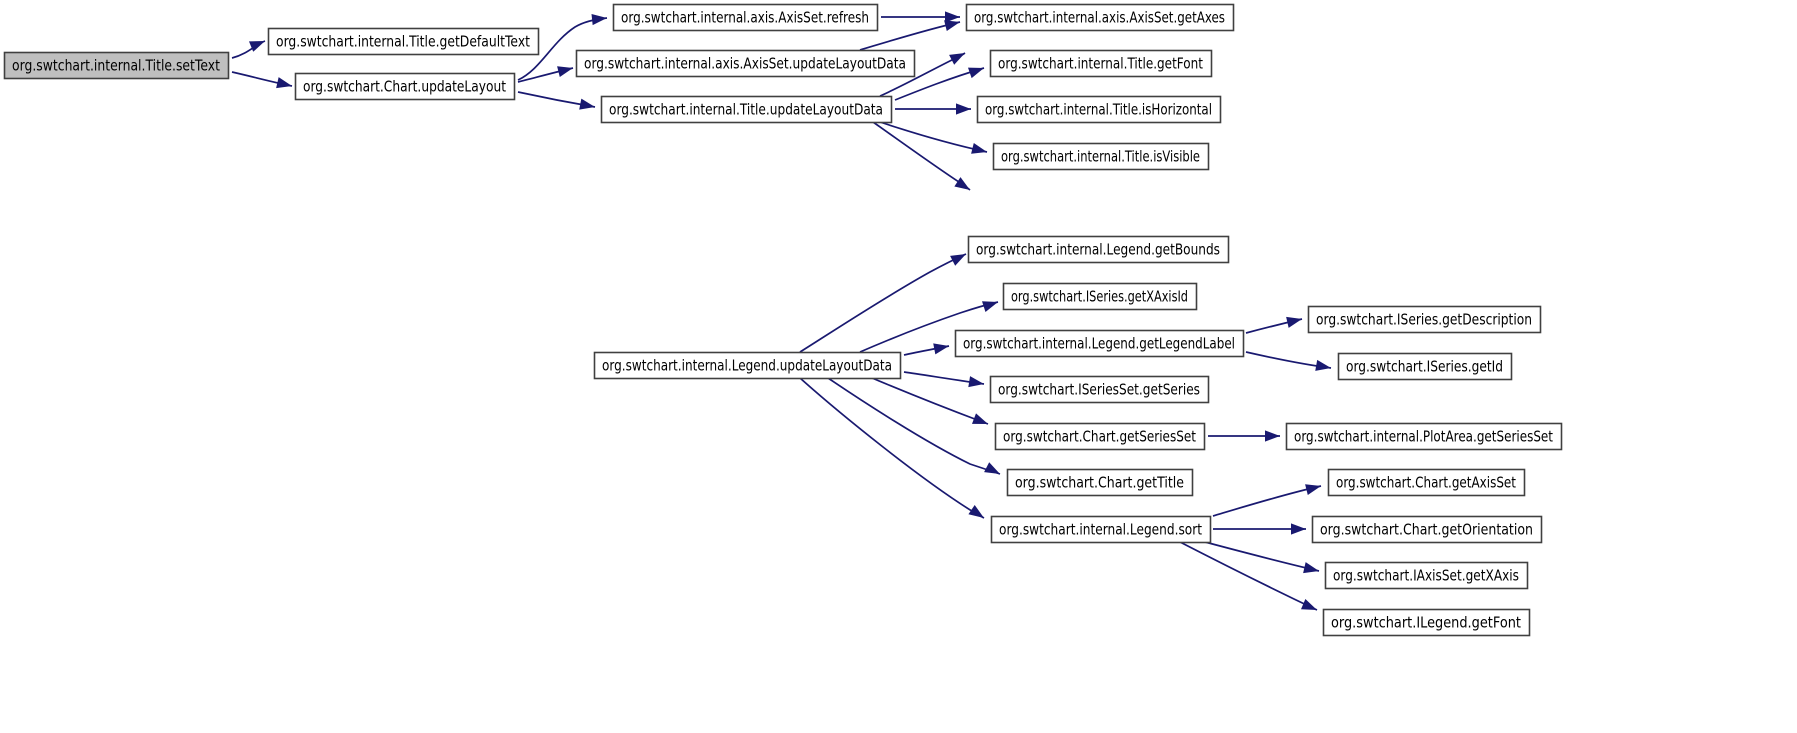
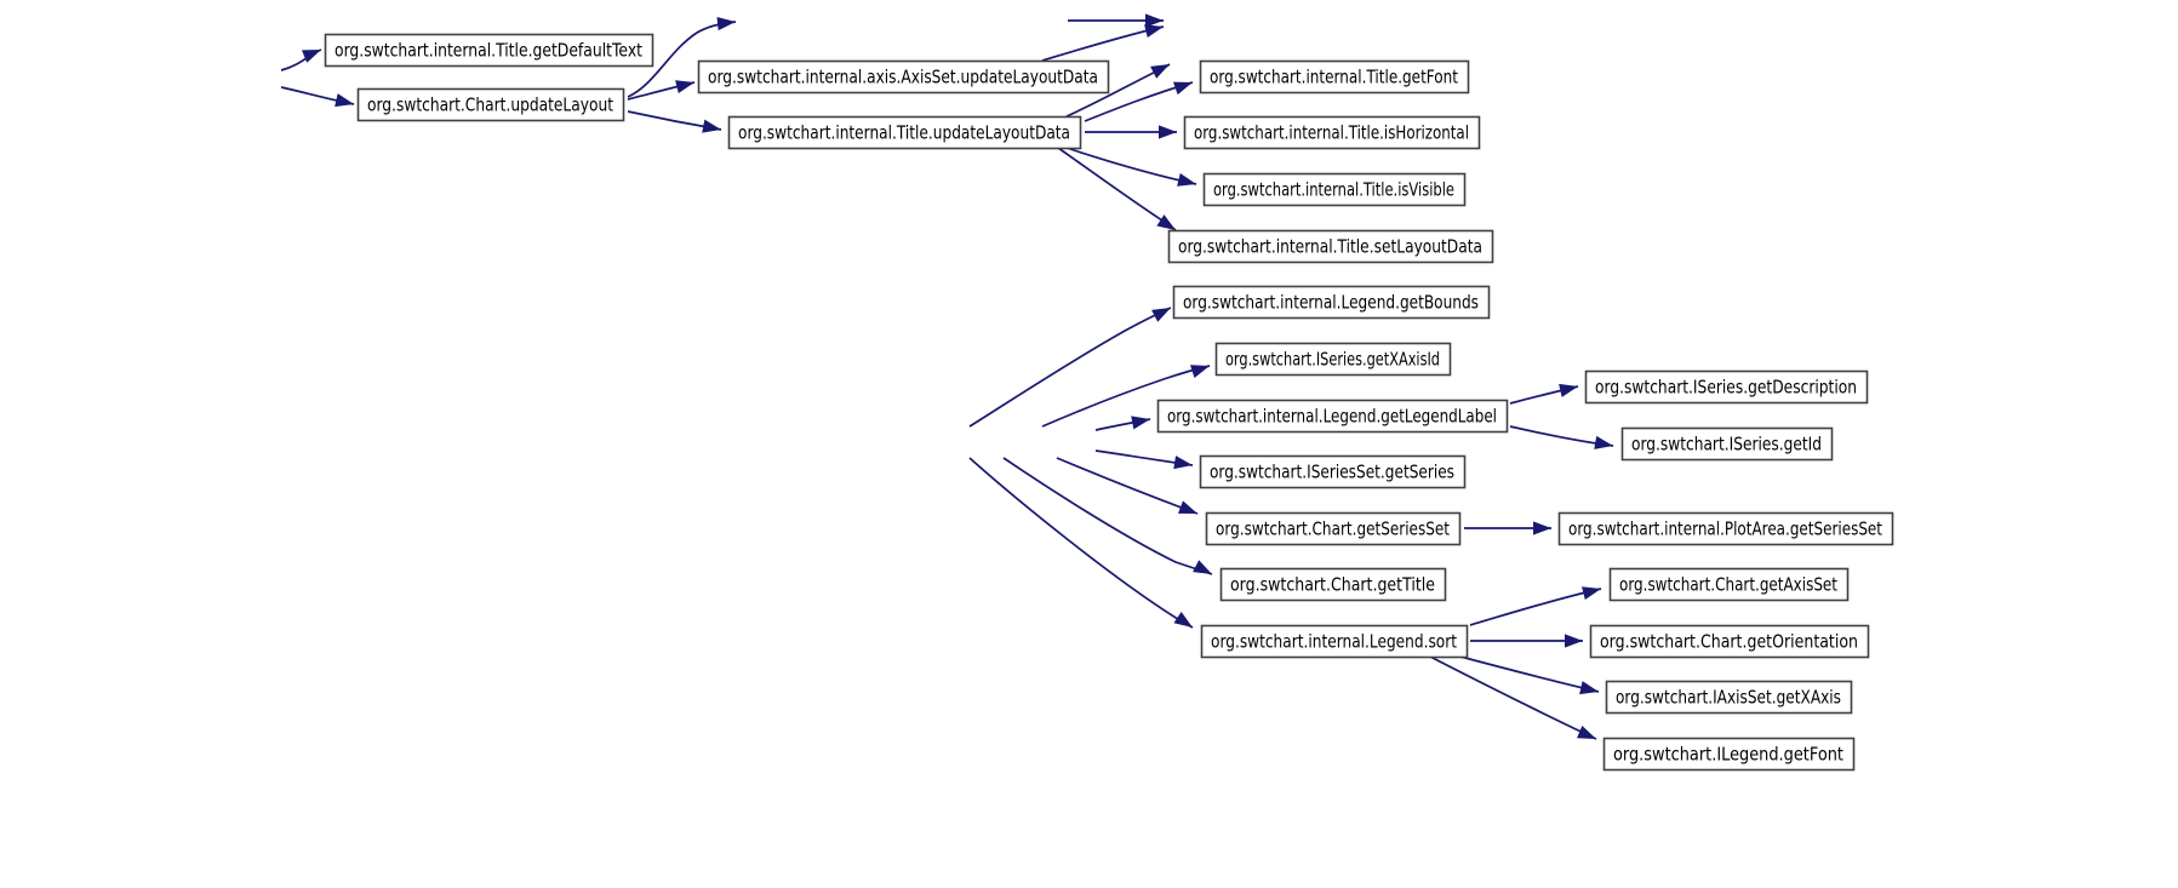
- org.swtchart.internal.Title.setText
  org.swtchart.internal.Title.getDefaultText
  org.swtchart.Chart.updateLayout
- org.swtchart.internal.axis.AxisSet.refresh
  org.swtchart.internal.axis.AxisSet.updateLayoutData
  org.swtchart.internal.Title.updateLayoutData
- org.swtchart.internal.axis.AxisSet.getAxes
  org.swtchart.internal.Title.getFont
  org.swtchart.internal.Title.isHorizontal
  org.swtchart.internal.Title.isVisible
+ org.swtchart.internal.Title.setLayoutData
  org.swtchart.internal.Legend.getBounds
  org.swtchart.ISeries.getXAxisId
  org.swtchart.internal.Legend.getLegendLabel
- org.swtchart.internal.Legend.updateLayoutData
  org.swtchart.ISeriesSet.getSeries
  org.swtchart.Chart.getSeriesSet
  org.swtchart.Chart.getTitle
  org.swtchart.internal.Legend.sort
  org.swtchart.ISeries.getDescription
  org.swtchart.ISeries.getId
  org.swtchart.internal.PlotArea.getSeriesSet
  org.swtchart.Chart.getAxisSet
  org.swtchart.Chart.getOrientation
  org.swtchart.IAxisSet.getXAxis
  org.swtchart.ILegend.getFont
